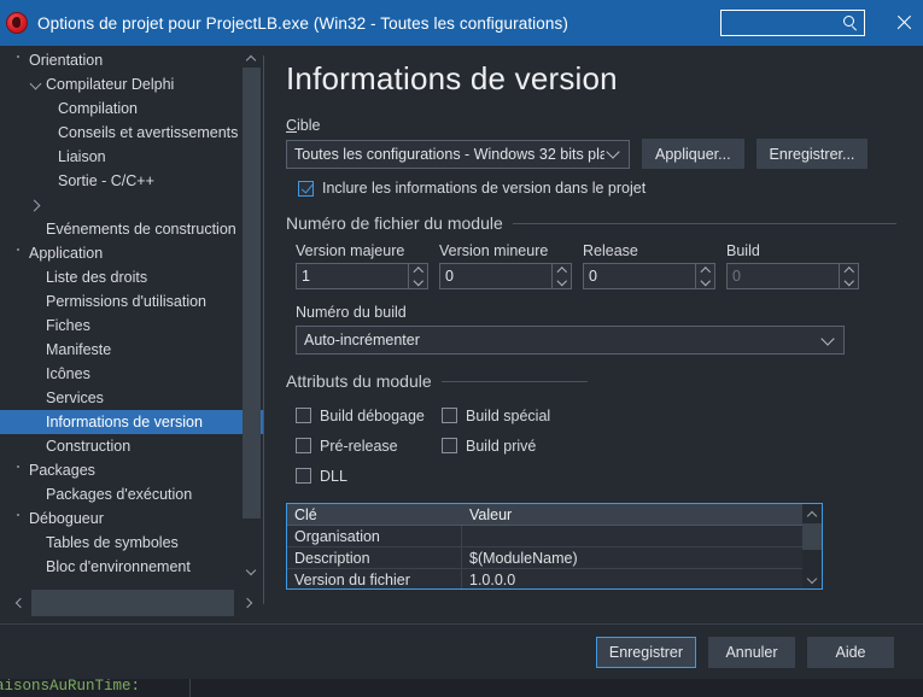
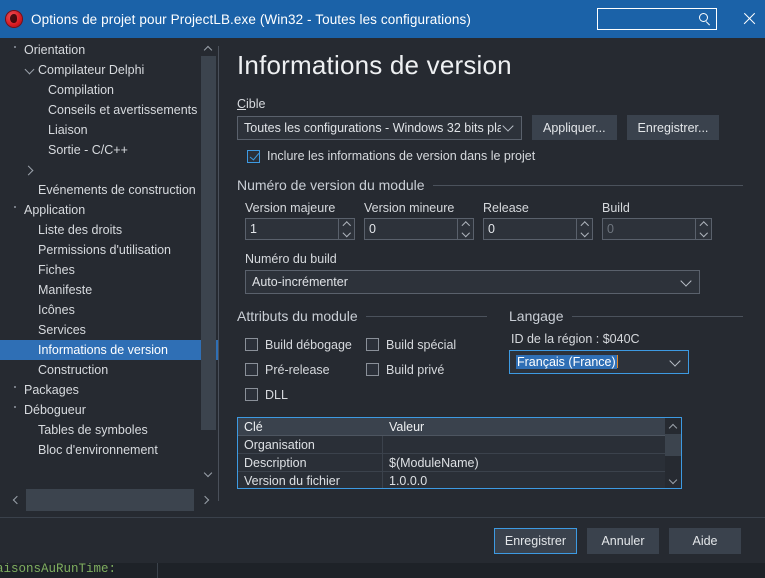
  Options de projet pour ProjectLB.exe (Win32 - Toutes les configurations)
  Orientation
  Compilateur Delphi
  Compilation
  Conseils et avertissements
  Liaison
  Sortie - C/C++
  Evénements de construction
  Application
  Liste des droits
  Permissions d'utilisation
  Fiches
  Manifeste
  Icônes
  Services
  Informations de version
  Construction
  Packages
- Packages d'exécution
  Débogueur
  Tables de symboles
  Bloc d'environnement
  Informations de version
  Cible
  Toutes les configurations - Windows 32 bits pla
  Appliquer...
  Enregistrer...
  Inclure les informations de version dans le projet
- Numéro de fichier du module
+ Numéro de version du module
  Version majeure
  1
  Version mineure
  0
  Release
  0
  Build
  0
  Numéro du build
  Auto-incrémenter
  Attributs du module
  Build débogage
  Build spécial
  Pré-release
  Build privé
  DLL
+ Langage
+ ID de la région : $040C
+ Français (France)
  Clé
  Valeur
  Organisation
  Description
  $(ModuleName)
  Version du fichier
  1.0.0.0
  Enregistrer
  Annuler
  Aide
  isonsAuRunTime:
